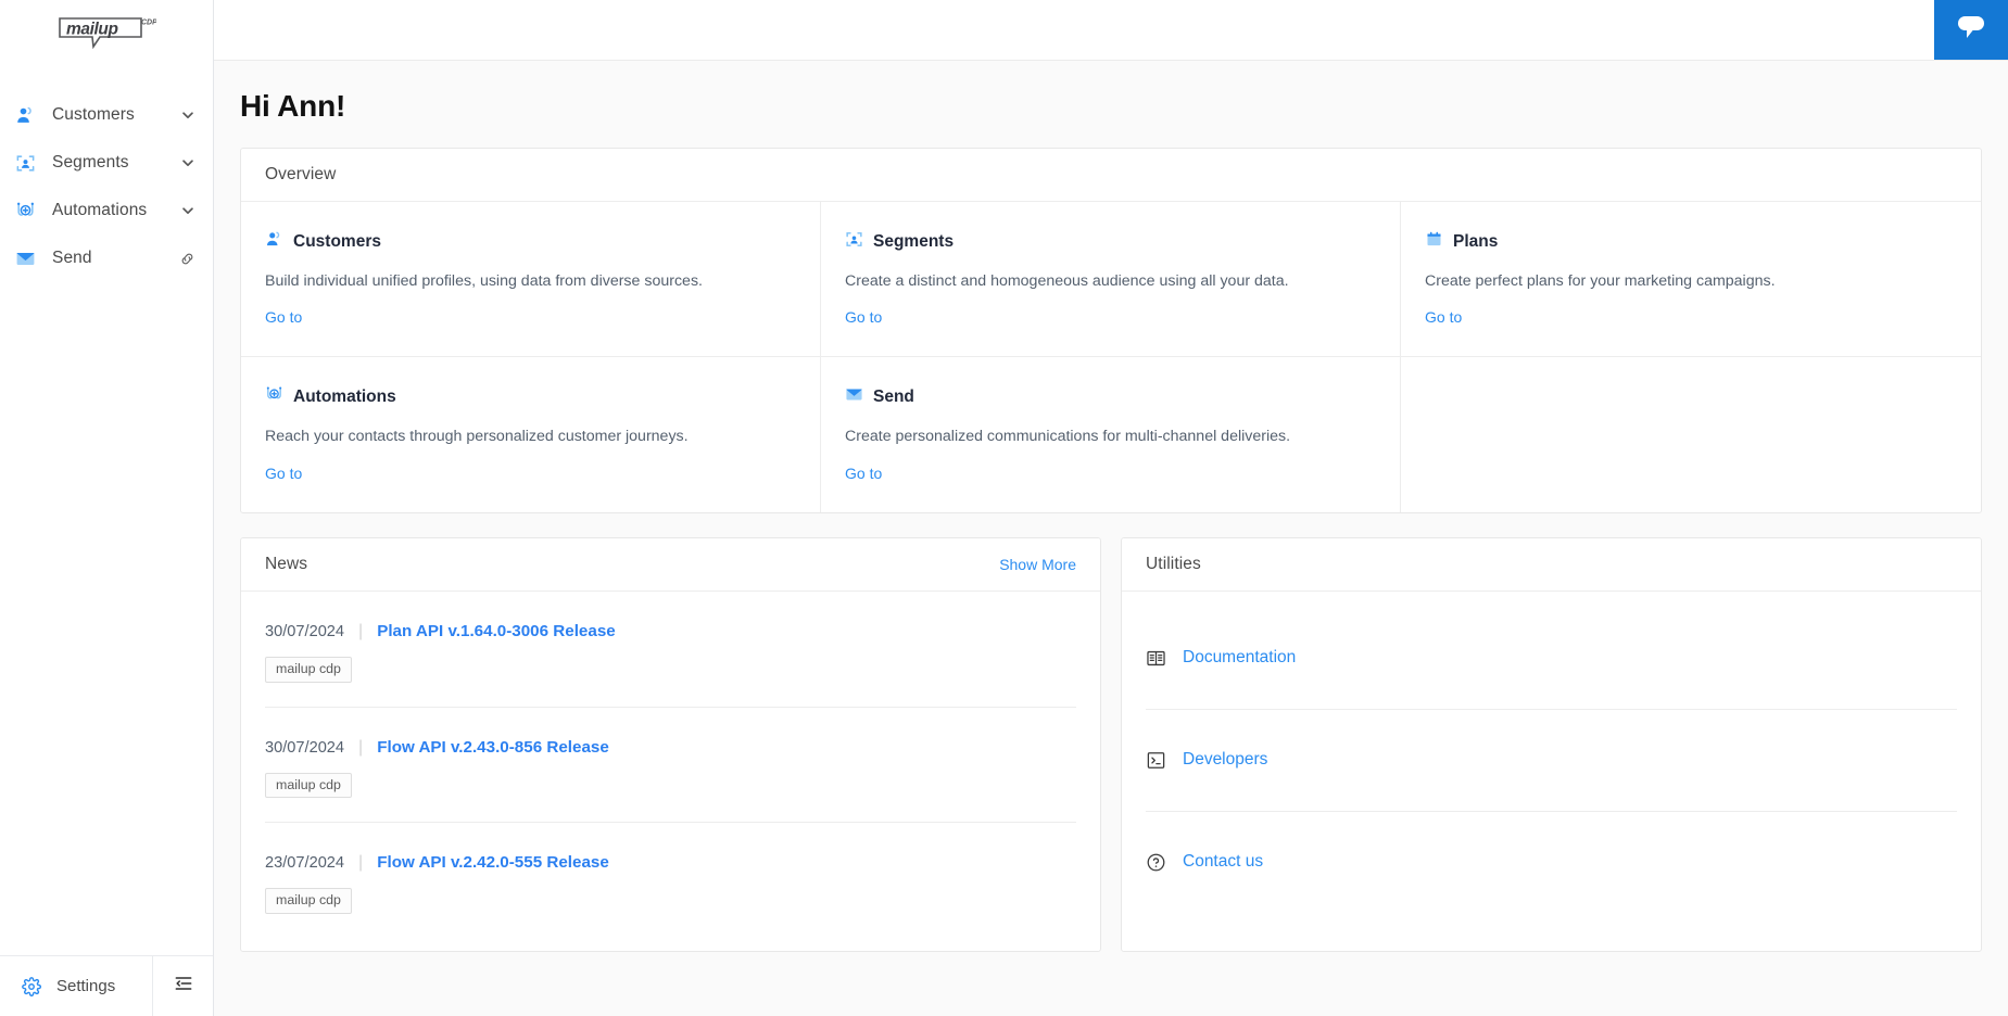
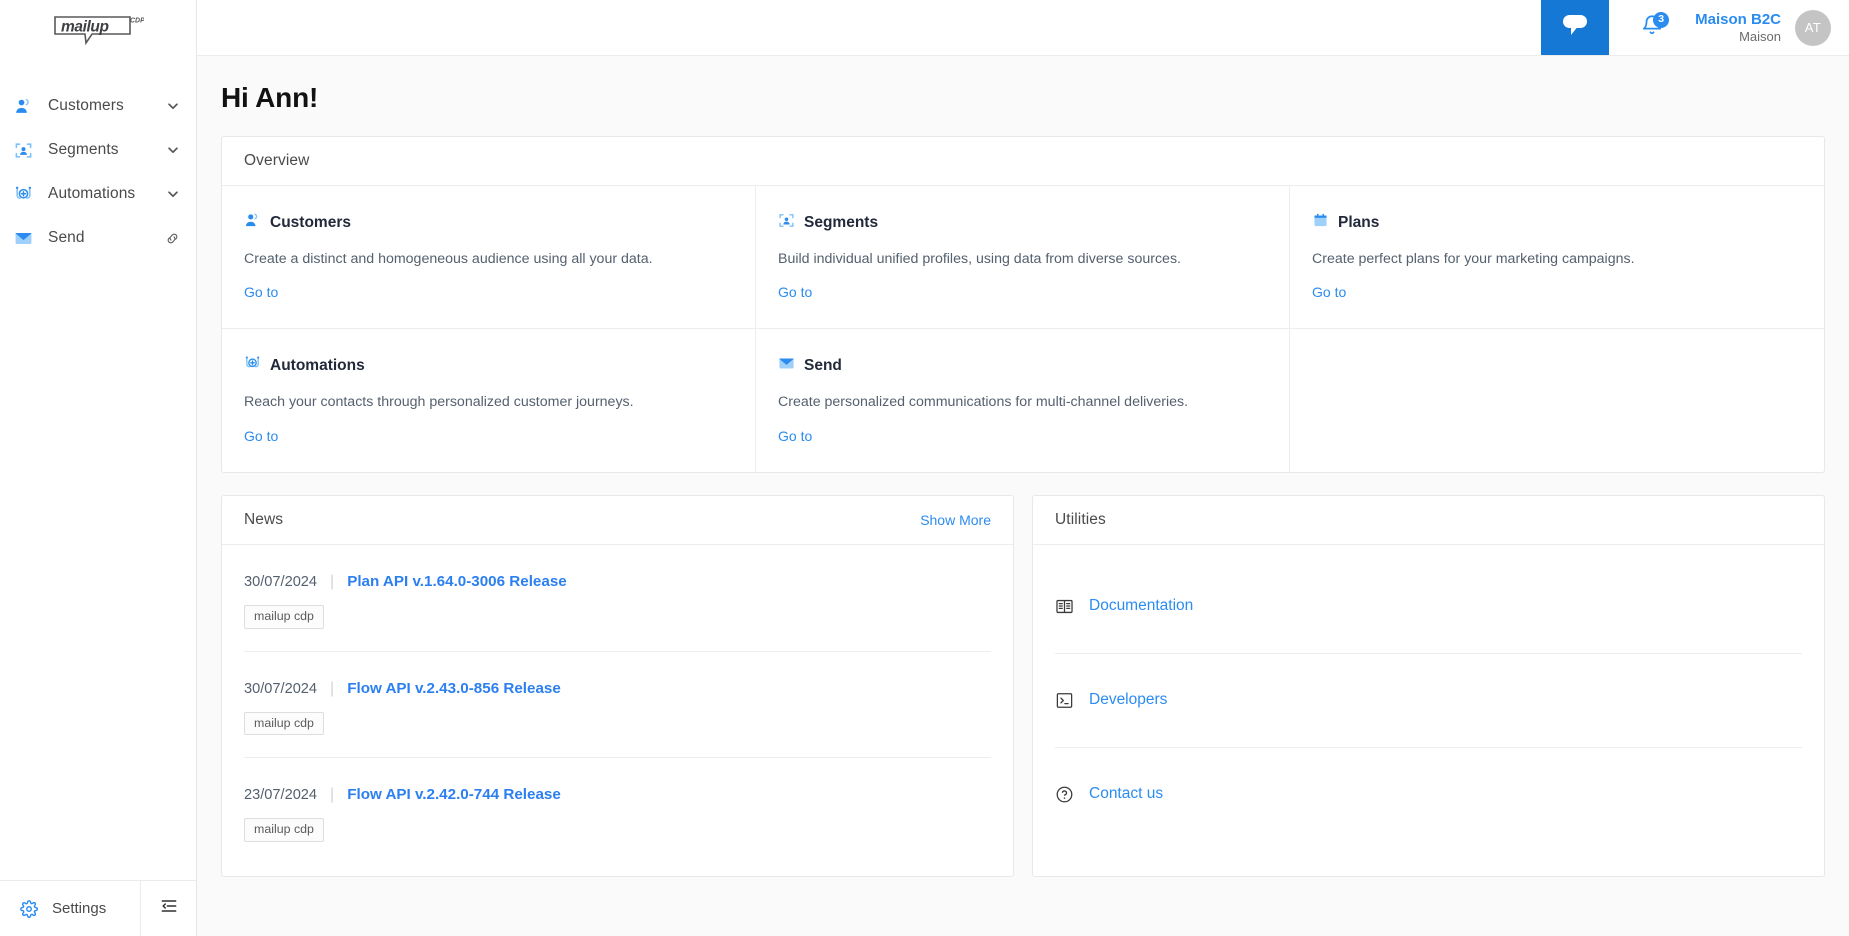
  mailup
  Customers
  Segments
  Automations
  Send
  Settings
+ 3
+ Maison B2C
+ Maison
+ AT
  Hi Ann!
  Overview
  Customers
- Build individual unified profiles, using data from diverse sources.
+ Create a distinct and homogeneous audience using all your data.
  Go to
  Segments
- Create a distinct and homogeneous audience using all your data.
+ Build individual unified profiles, using data from diverse sources.
  Go to
  Plans
  Create perfect plans for your marketing campaigns.
  Go to
  Automations
  Reach your contacts through personalized customer journeys.
  Go to
  Send
  Create personalized communications for multi-channel deliveries.
  Go to
  News
  Show More
  30/07/2024
  |
  Plan API v.1.64.0-3006 Release
  mailup cdp
  30/07/2024
  |
  Flow API v.2.43.0-856 Release
  mailup cdp
  23/07/2024
  |
- Flow API v.2.42.0-555 Release
+ Flow API v.2.42.0-744 Release
  mailup cdp
  Utilities
  Documentation
  Developers
  Contact us
